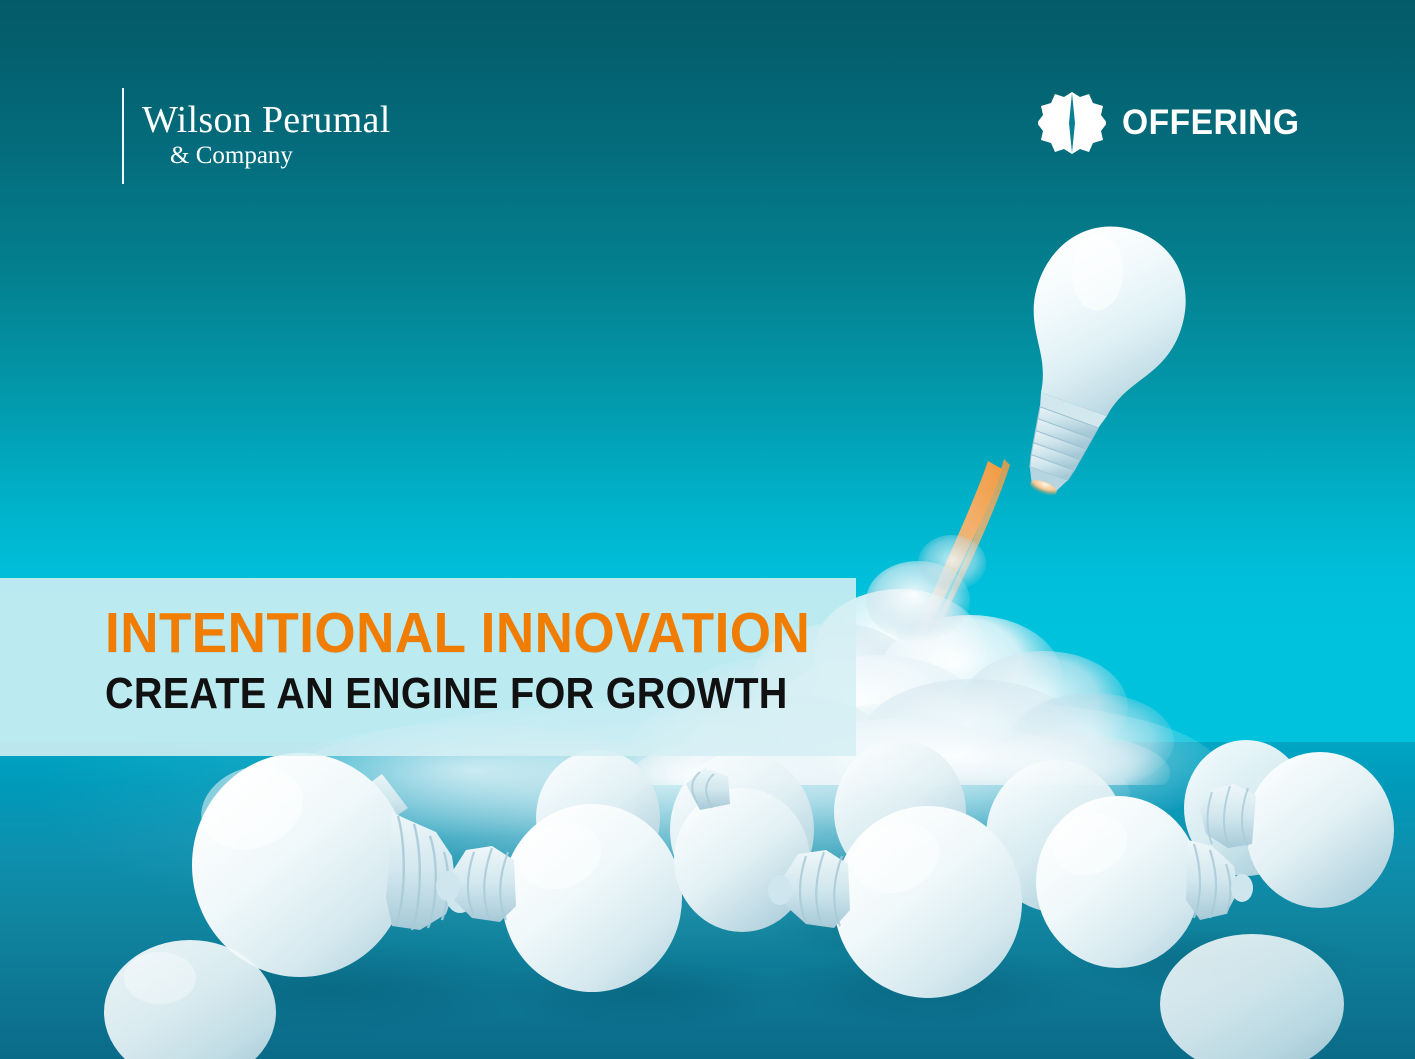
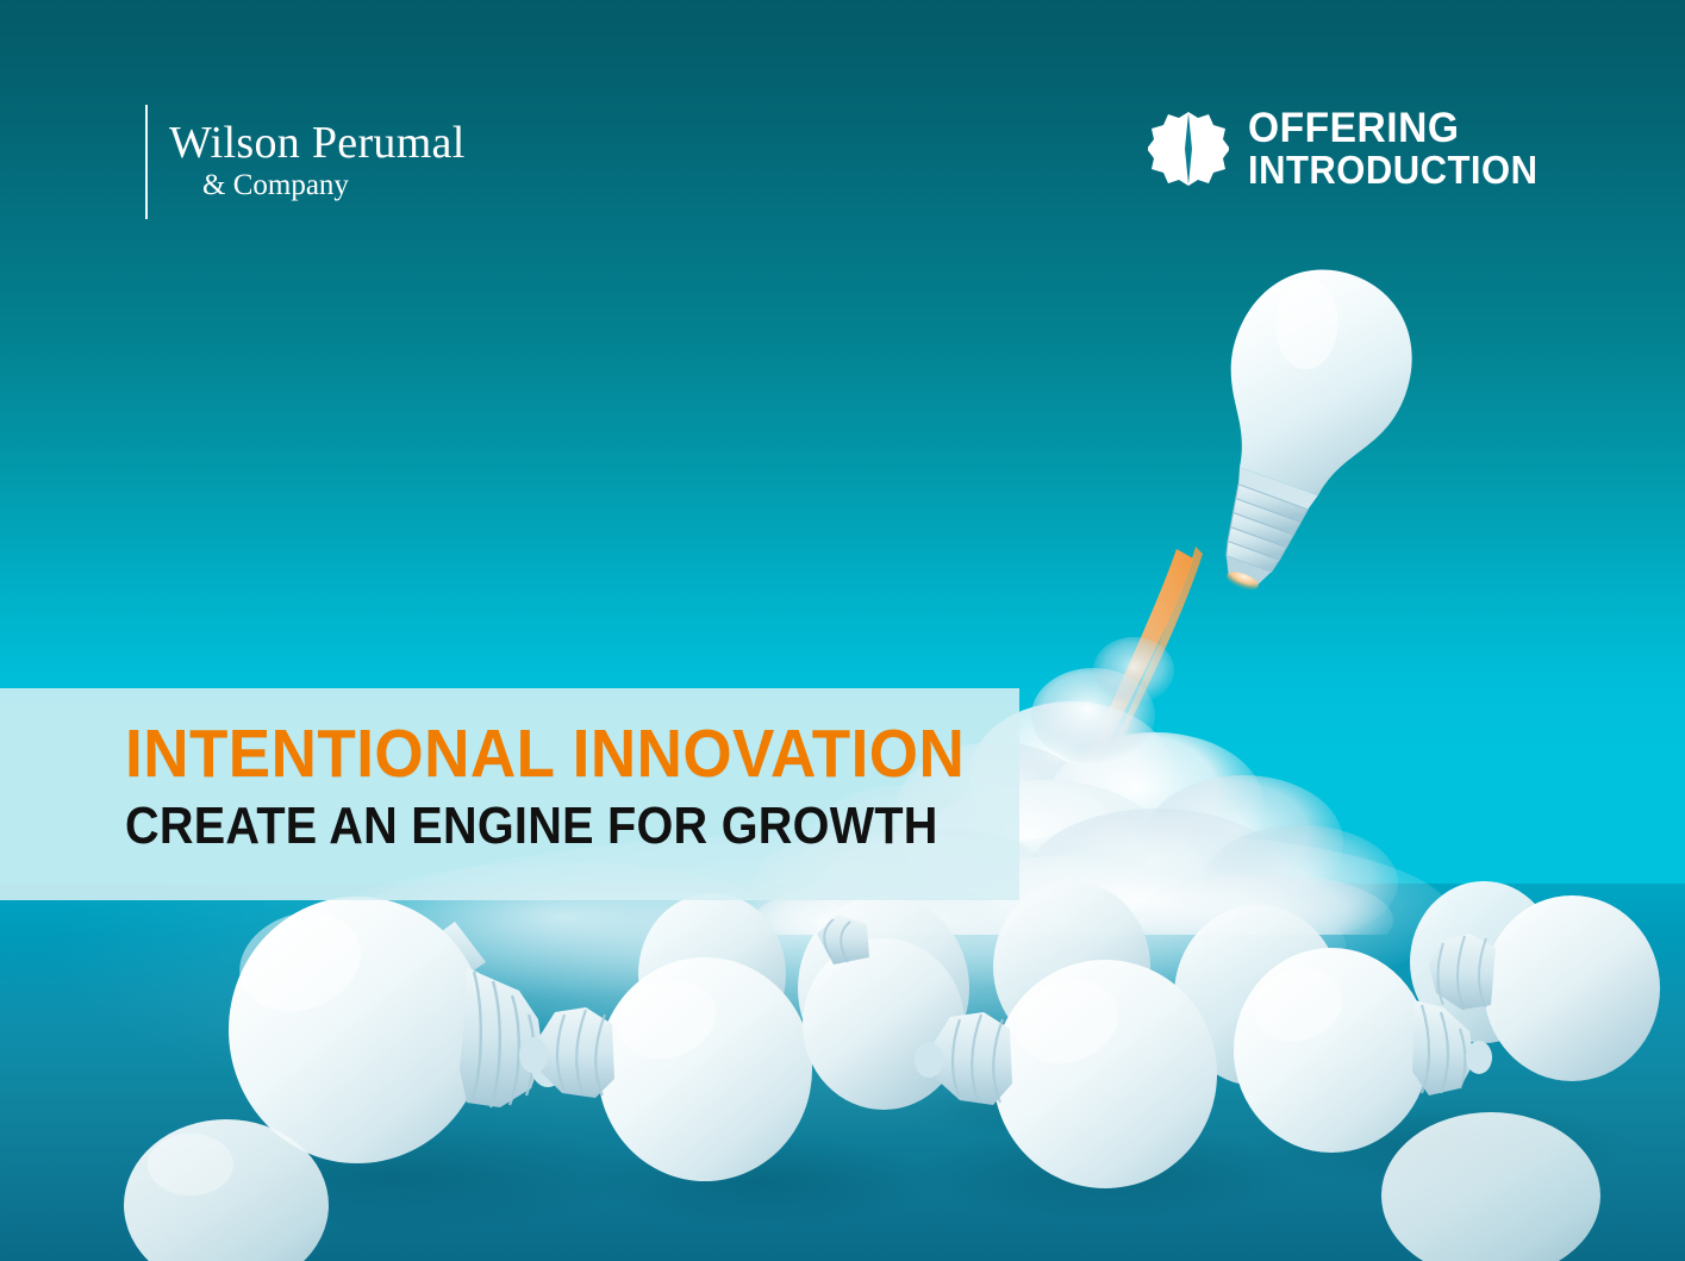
  Wilson Perumal
  & Company
  OFFERING
+ INTRODUCTION
  INTENTIONAL INNOVATION
  CREATE AN ENGINE FOR GROWTH
